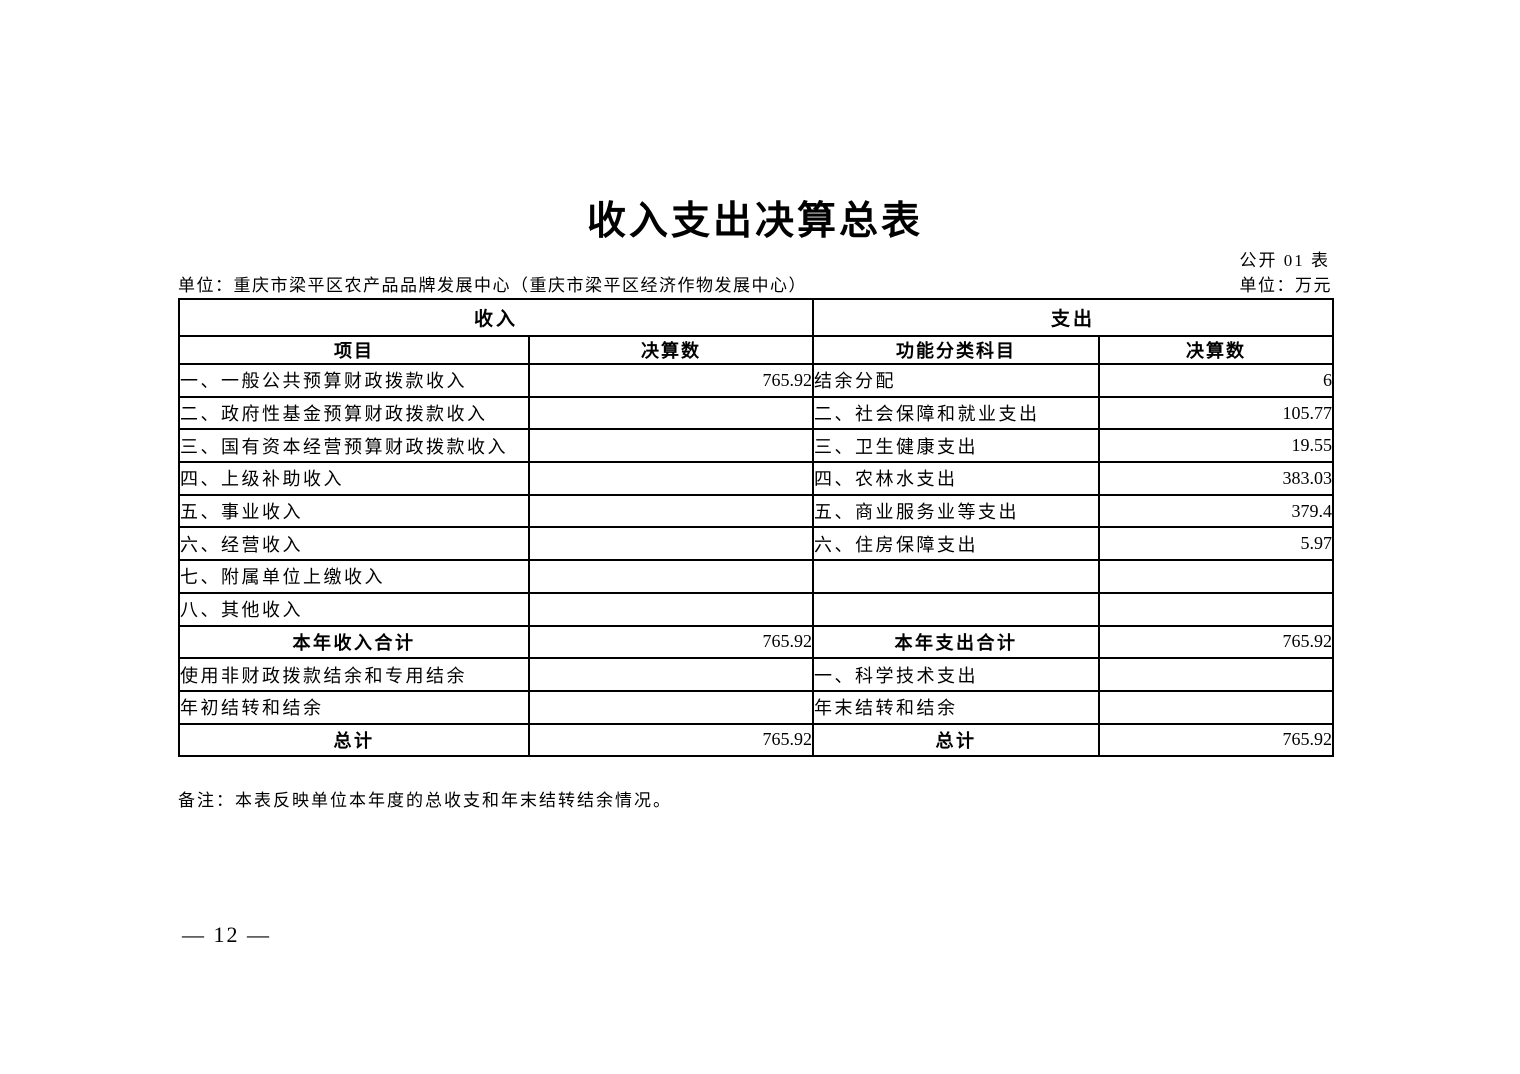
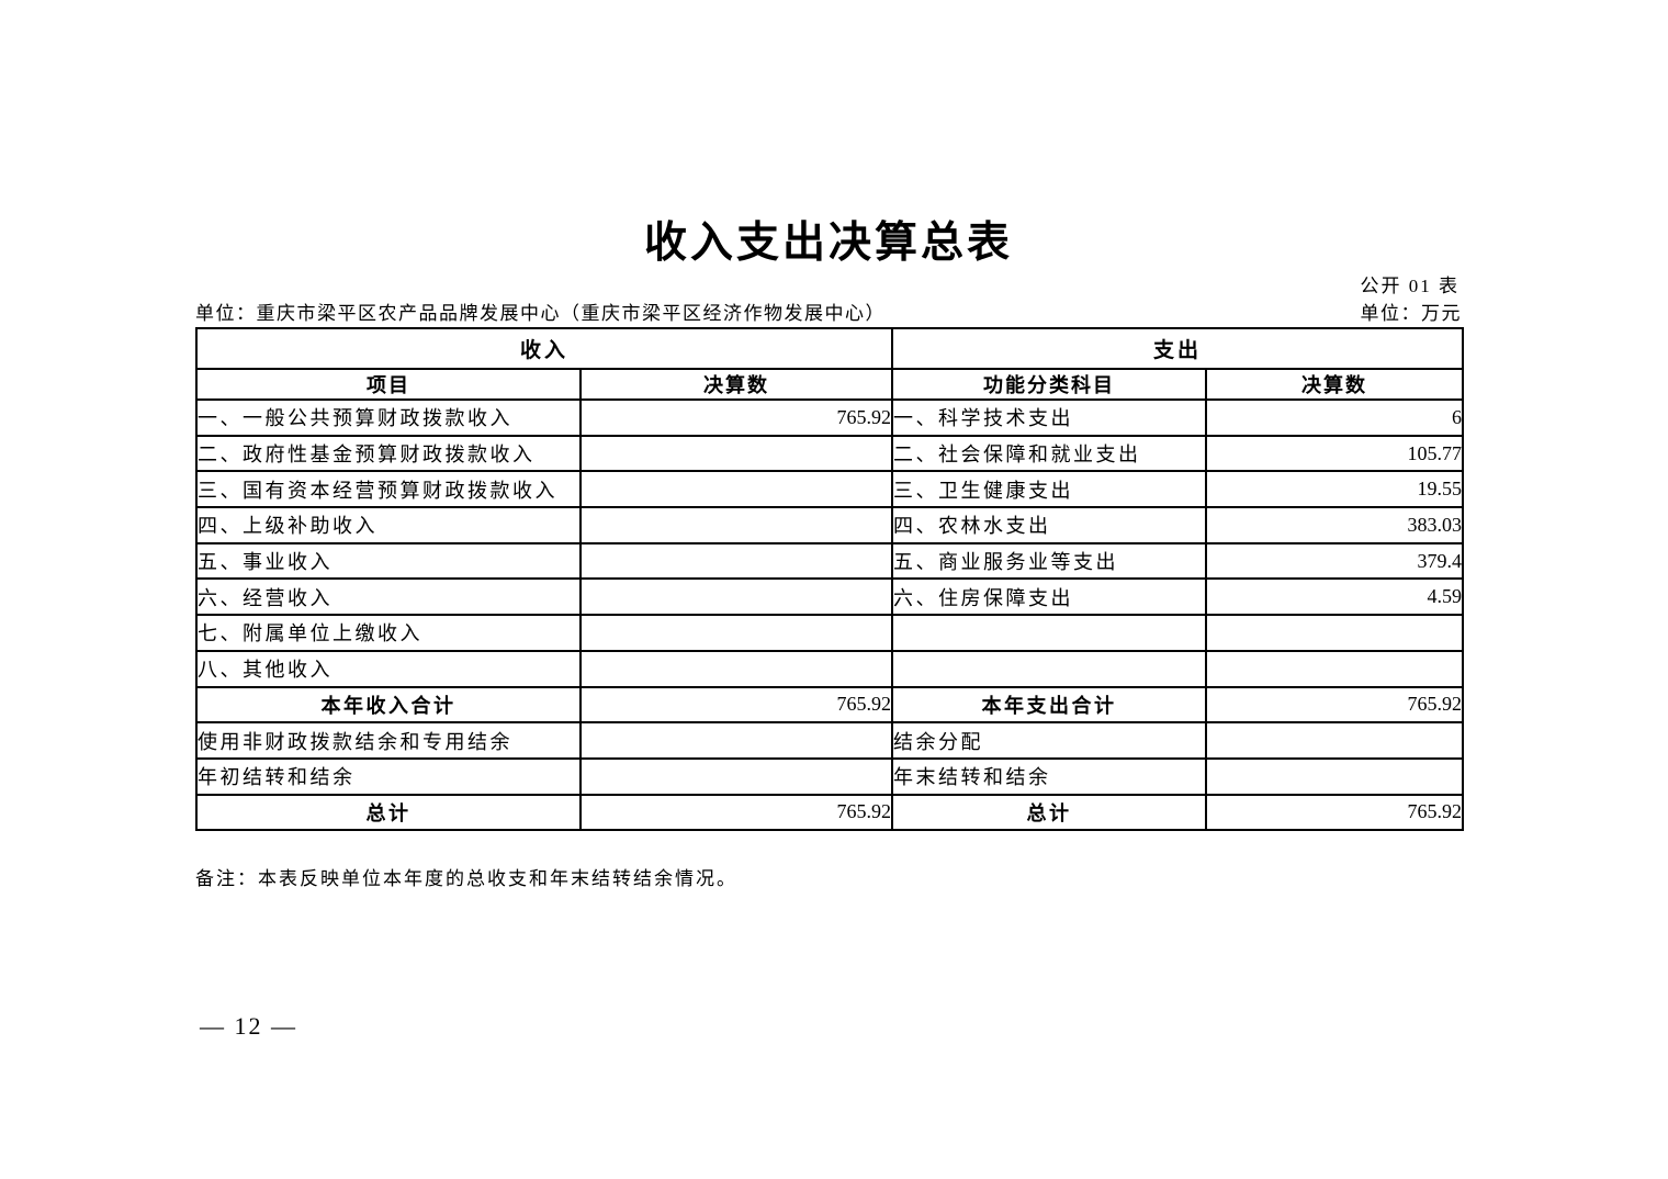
  收入支出决算总表
  公开 01 表
  单位：重庆市梁平区农产品品牌发展中心（重庆市梁平区经济作物发展中心）
  单位：万元
  收入	支出
  项目	决算数	功能分类科目	决算数
- 一、一般公共预算财政拨款收入	765.92	结余分配	6
+ 一、一般公共预算财政拨款收入	765.92	一、科学技术支出	6
  二、政府性基金预算财政拨款收入		二、社会保障和就业支出	105.77
  三、国有资本经营预算财政拨款收入		三、卫生健康支出	19.55
  四、上级补助收入		四、农林水支出	383.03
  五、事业收入		五、商业服务业等支出	379.4
- 六、经营收入		六、住房保障支出	5.97
+ 六、经营收入		六、住房保障支出	4.59
  七、附属单位上缴收入
  八、其他收入
  本年收入合计	765.92	本年支出合计	765.92
- 使用非财政拨款结余和专用结余		一、科学技术支出
+ 使用非财政拨款结余和专用结余		结余分配
  年初结转和结余		年末结转和结余
  总计	765.92	总计	765.92
  备注：本表反映单位本年度的总收支和年末结转结余情况。
  — 12 —
